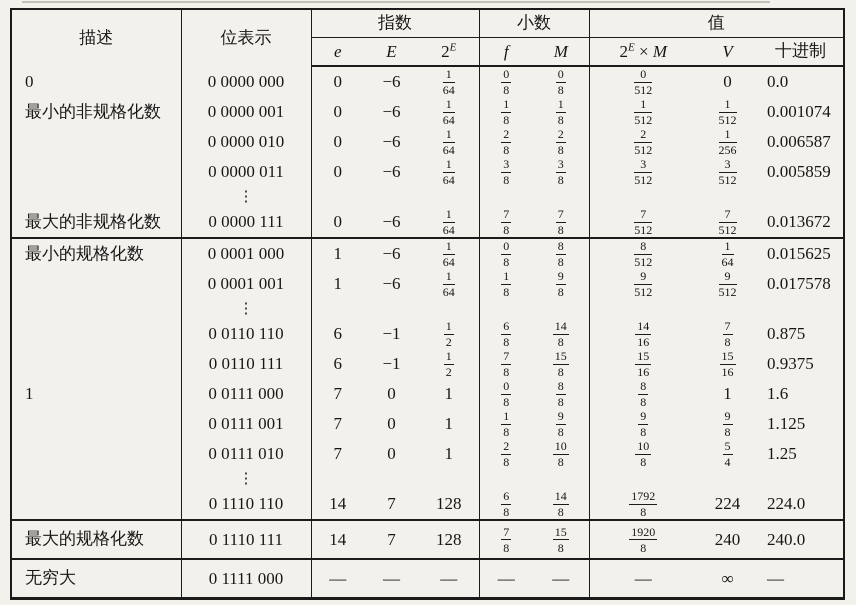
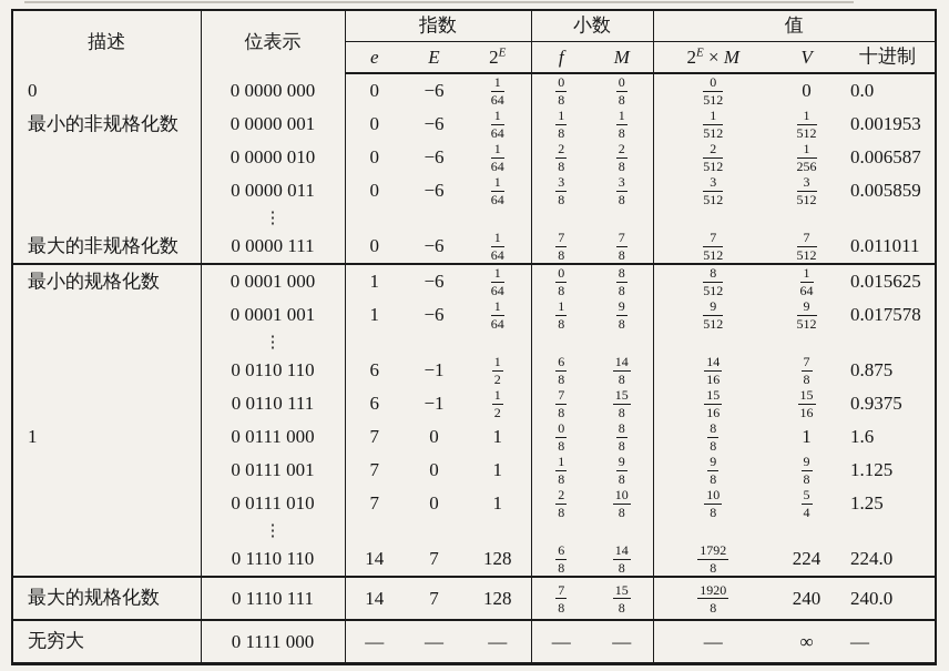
  描述	位表示	指数	小数	值
  e	E	2E	f	M	2E × M	V	十进制
  0	0 0000 000	0	−6	164	08	08	0512	0	0.0
- 最小的非规格化数	0 0000 001	0	−6	164	18	18	1512	1512	0.001074
+ 最小的非规格化数	0 0000 001	0	−6	164	18	18	1512	1512	0.001953
  	0 0000 010	0	−6	164	28	28	2512	1256	0.006587
  	0 0000 011	0	−6	164	38	38	3512	3512	0.005859
  	⋮
- 最大的非规格化数	0 0000 111	0	−6	164	78	78	7512	7512	0.013672
+ 最大的非规格化数	0 0000 111	0	−6	164	78	78	7512	7512	0.011011
  最小的规格化数	0 0001 000	1	−6	164	08	88	8512	164	0.015625
  	0 0001 001	1	−6	164	18	98	9512	9512	0.017578
  	⋮
  	0 0110 110	6	−1	12	68	148	1416	78	0.875
  	0 0110 111	6	−1	12	78	158	1516	1516	0.9375
  1	0 0111 000	7	0	1	08	88	88	1	1.6
  	0 0111 001	7	0	1	18	98	98	98	1.125
  	0 0111 010	7	0	1	28	108	108	54	1.25
  	⋮
  	0 1110 110	14	7	128	68	148	17928	224	224.0
  最大的规格化数	0 1110 111	14	7	128	78	158	19208	240	240.0
  无穷大	0 1111 000	—	—	—	—	—	—	∞	—
